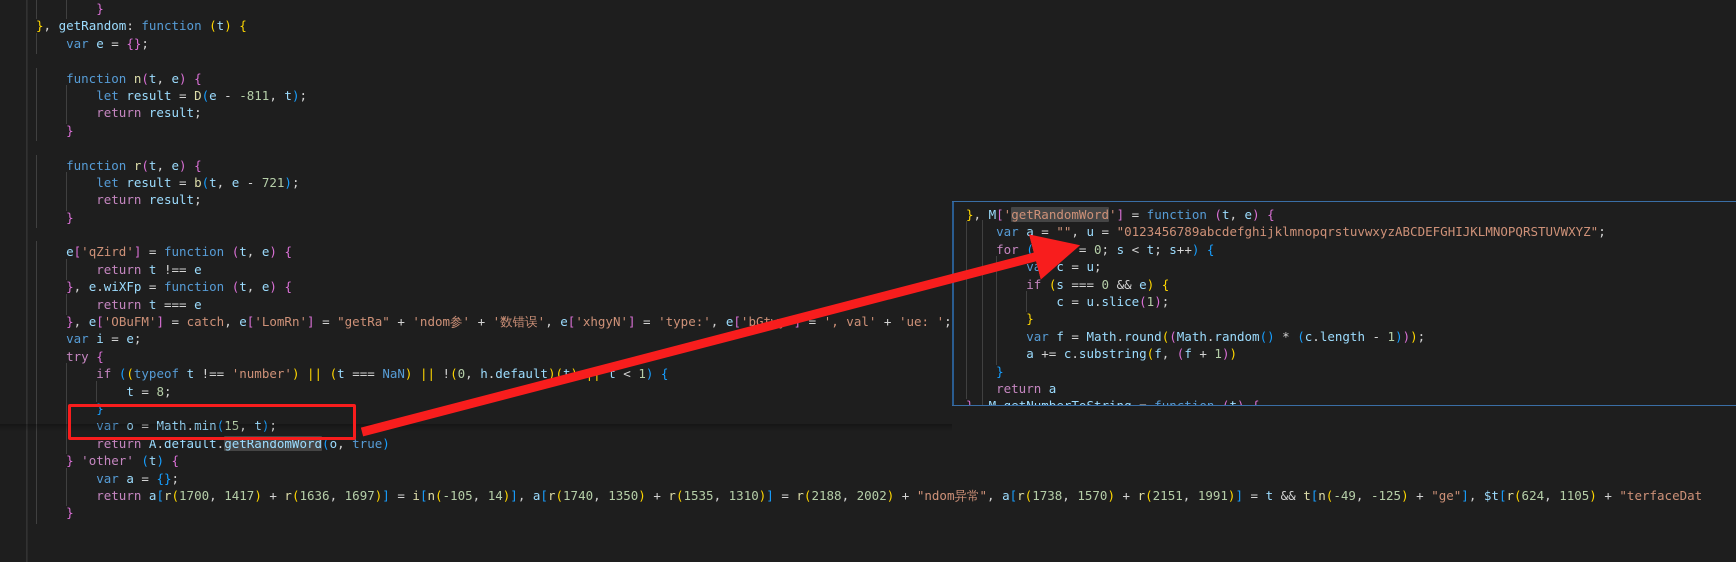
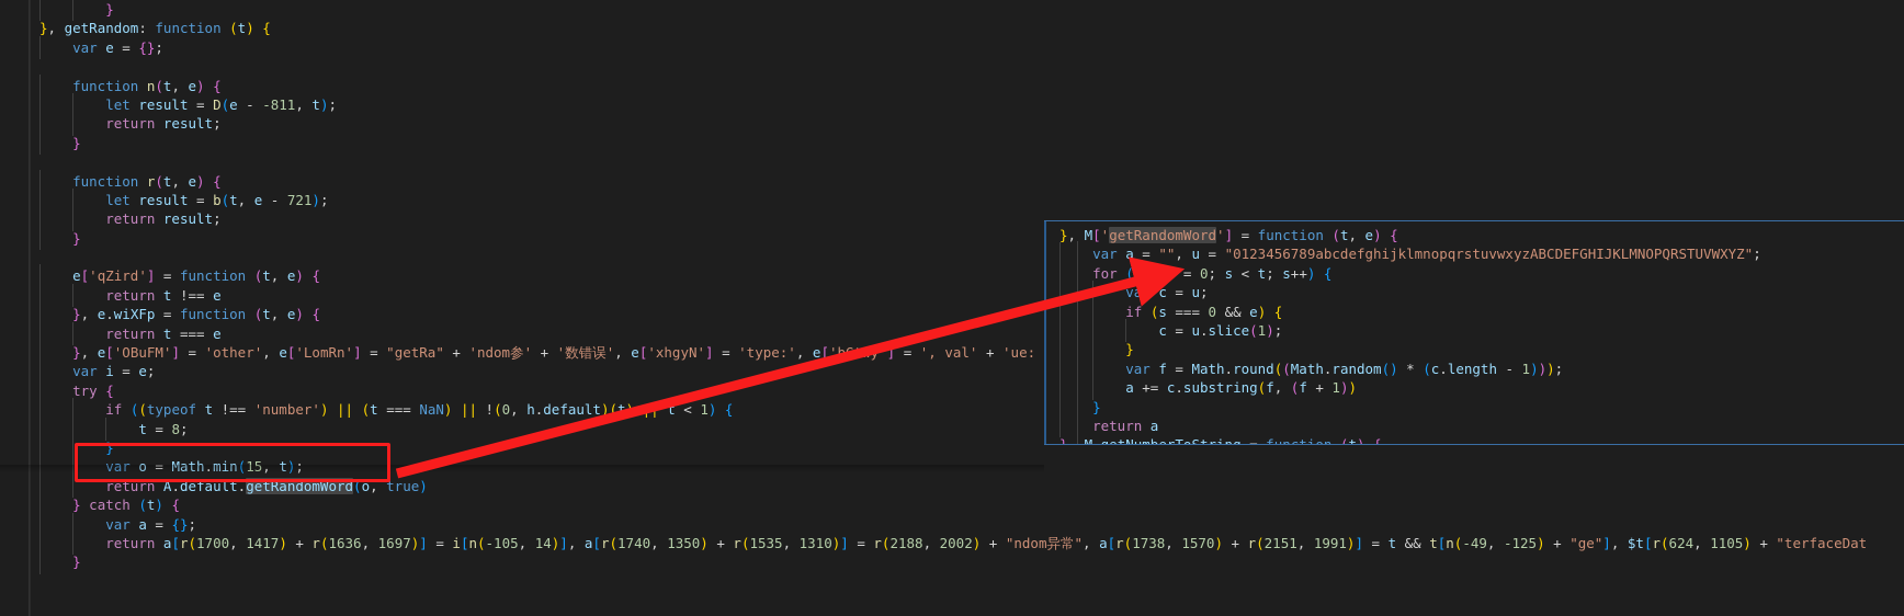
  }
  }, getRandom: function (t) {
  var e = {};
  function n(t, e) {
  let result = D(e - -811, t);
  return result;
  }
  function r(t, e) {
  let result = b(t, e - 721);
  return result;
  }
  e['qZird'] = function (t, e) {
  return t !== e
  }, e.wiXFp = function (t, e) {
  return t === e
- }, e['OBuFM'] = catch, e['LomRn'] = "getRa" + 'ndom参' + '数错误', e['xhgyN'] = 'type:', e['bGt = ', val' + 'ue: ';
+ }, e['OBuFM'] = 'other', e['LomRn'] = "getRa" + 'ndom参' + '数错误', e['xhgyN'] = 'type:', e['b'] = ', val' + 'ue:
  var i = e;
  try {
  if ((typeof t !== 'number') || (t === NaN) || !(0, h.default)(t t < 1) {
  t = 8;
  }
  return A.default.getRandomWord(o, true)
- } 'other' (t) {
+ } catch (t) {
  var a = {};
  return a[r(1700, 1417) + r(1636, 1697)] = i[n(-105, 14)], a[r(1740, 1350) + r(1535, 1310)] = r(2188, 2002) + "ndom异常", a[r(1738, 1570) + r(2151, 1991)] = t && t[n(-49, -125) + "ge"], $t[r(624, 1105) + "terfaceDat
  }
  }, M['getRandomWord'] = function (t, e) {
  var a = "", u = "0123456789abcdefghijklmnopqrstuvwxyzABCDEFGHIJKLMNOPQRSTUVWXYZ";
  for (va s = 0; s < t; s++) {
  var c = u;
  if (s === 0 && e) {
  c = u.slice(1);
  }
  var f = Math.round((Math.random() * (c.length - 1)));
  a += c.substring(f, (f + 1))
  }
  return a
